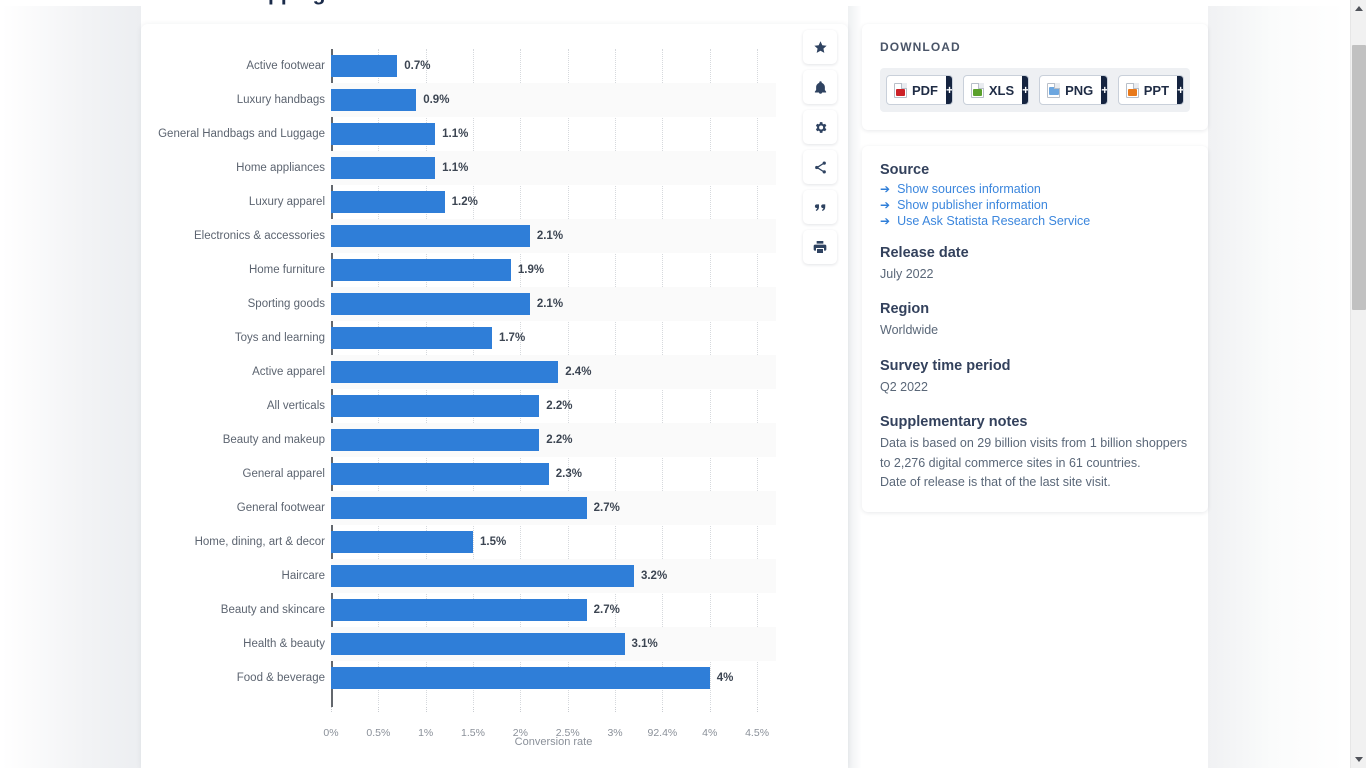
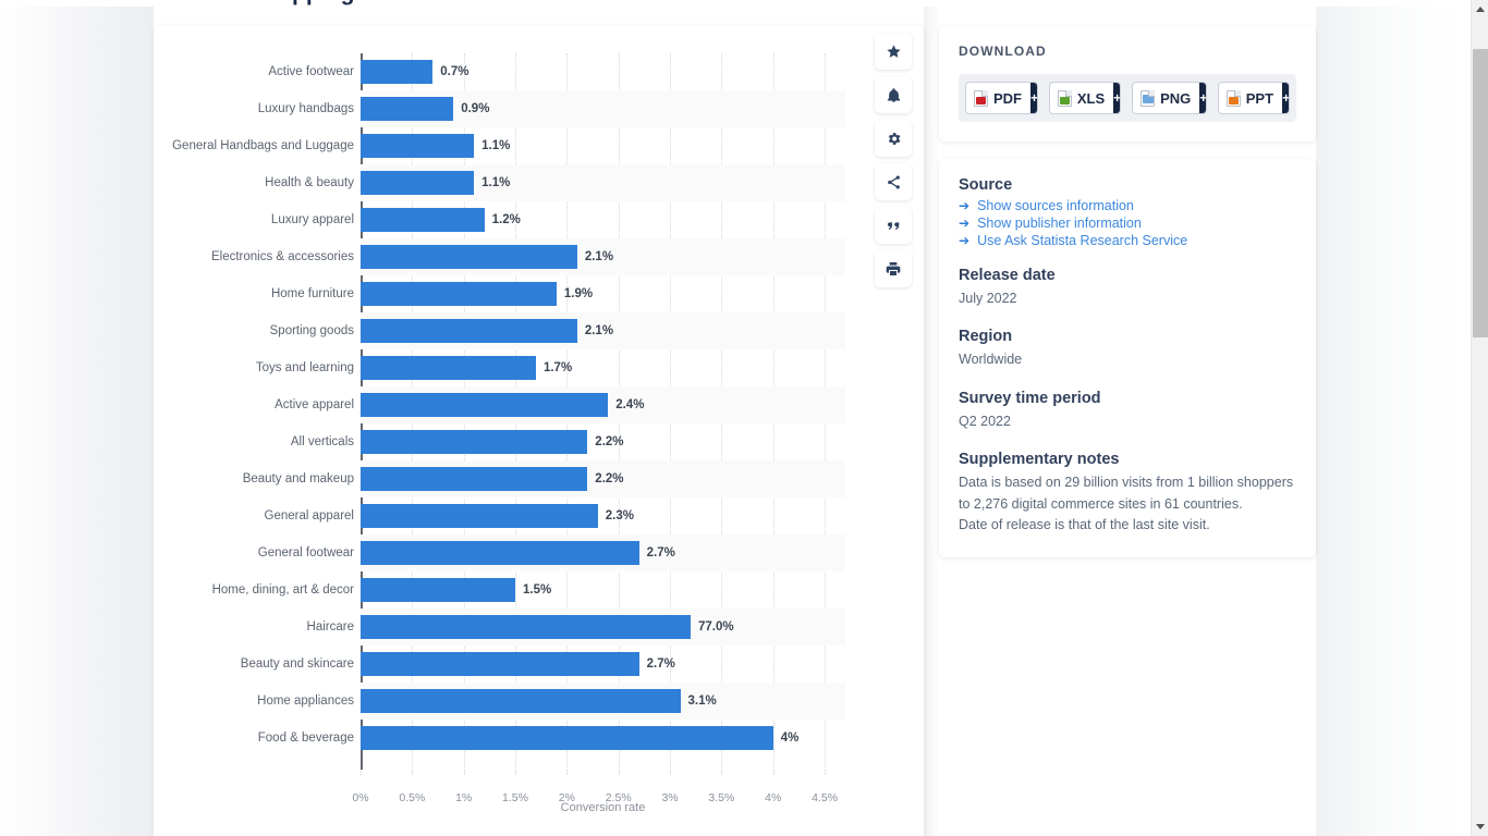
  Active footwear
  0.7%
  Luxury handbags
  0.9%
  General Handbags and Luggage
  1.1%
- Home appliances
+ Health & beauty
  1.1%
  Luxury apparel
  1.2%
  Electronics & accessories
  2.1%
  Home furniture
  1.9%
  Sporting goods
  2.1%
  Toys and learning
  1.7%
  Active apparel
  2.4%
  All verticals
  2.2%
  Beauty and makeup
  2.2%
  General apparel
  2.3%
  General footwear
  2.7%
  Home, dining, art & decor
  1.5%
  Haircare
- 3.2%
+ 77.0%
  Beauty and skincare
  2.7%
- Health & beauty
+ Home appliances
  3.1%
  Food & beverage
  4%
  0%
  0.5%
  1%
  1.5%
  2%
  2.5%
  3%
- 92.4%
+ 3.5%
  4%
  4.5%
  Conversion rate
  DOWNLOAD
  PDF
  +
  XLS
  +
  PNG
  +
  PPT
  +
  Source
  ➔
  Show sources information
  ➔
  Show publisher information
  ➔
  Use Ask Statista Research Service
  Release date
  July 2022
  Region
  Worldwide
  Survey time period
  Q2 2022
  Supplementary notes
  Data is based on 29 billion visits from 1 billion shoppers to 2,276 digital commerce sites in 61 countries.
  Date of release is that of the last site visit.
